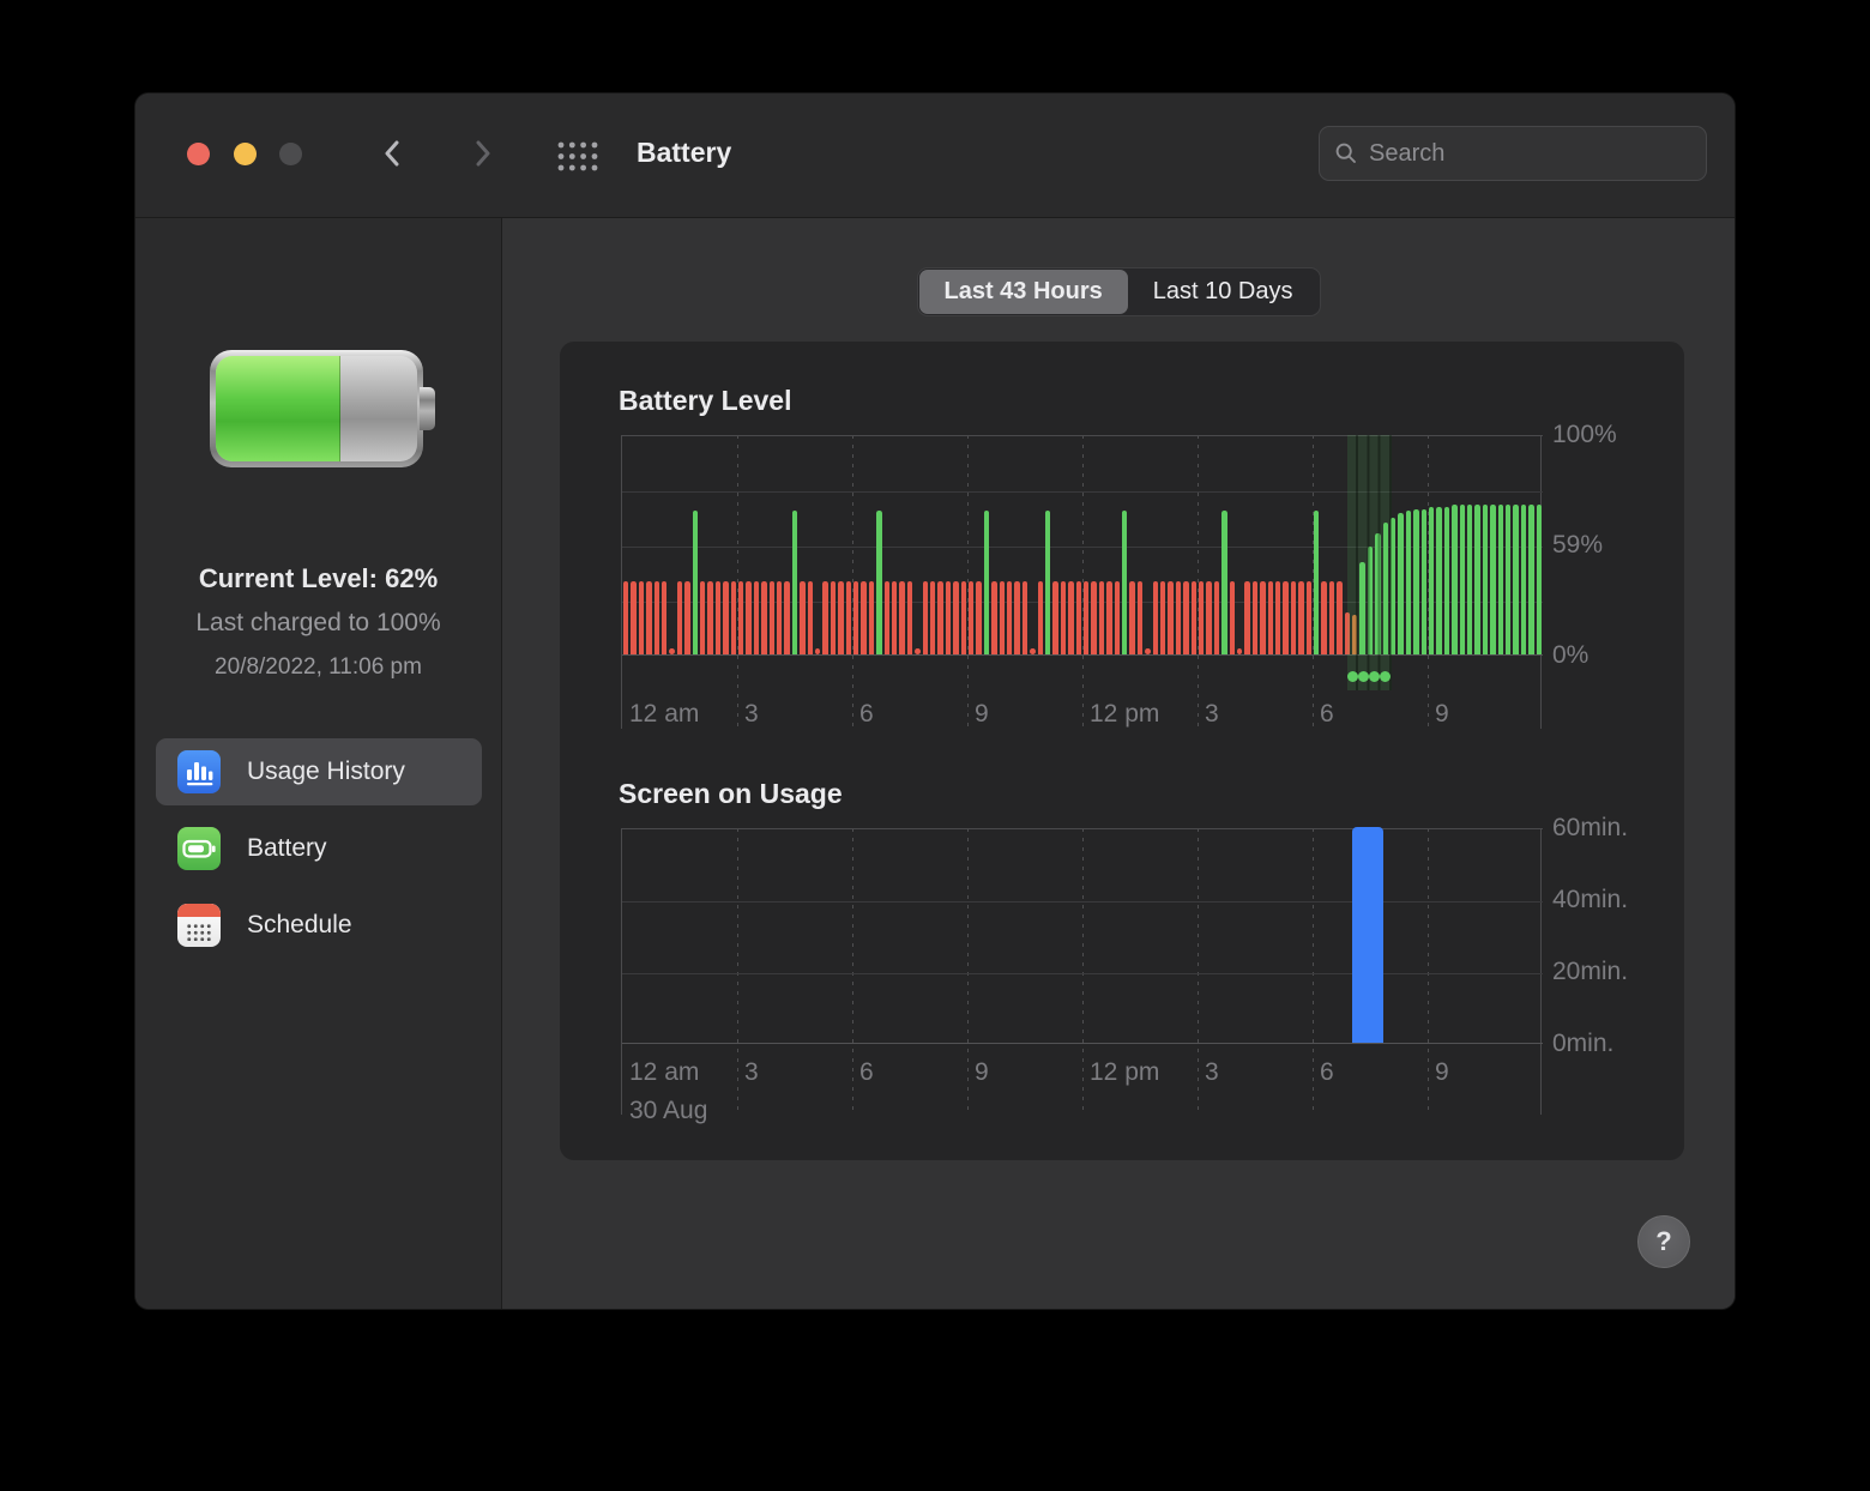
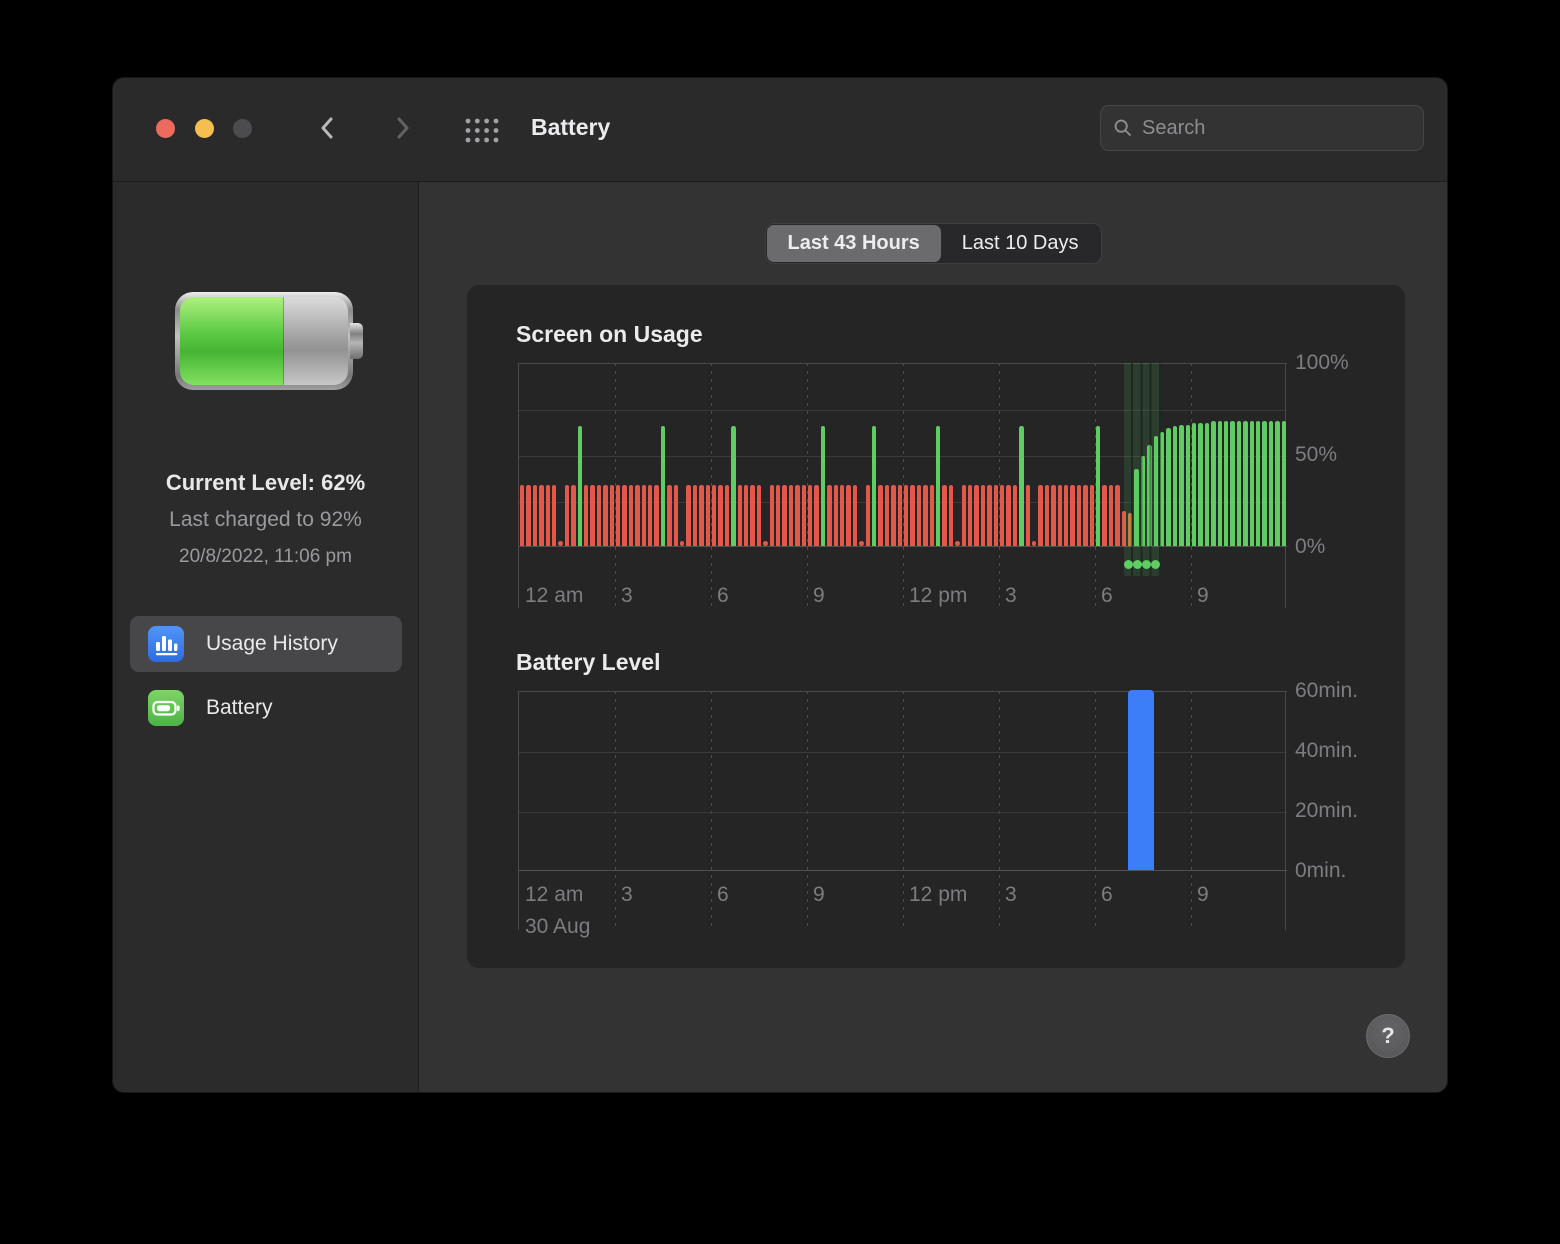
  Battery
  Search
  Current Level: 62%
- Last charged to 100%
+ Last charged to 92%
  20/8/2022, 11:06 pm
  Usage History
  Battery
- Schedule
  Last 43 Hours
  Last 10 Days
- Battery Level
+ Screen on Usage
  12 am
  3
  6
  9
  12 pm
  3
  6
  9
  100%
- 59%
+ 50%
  0%
- Screen on Usage
+ Battery Level
  30 Aug
  12 am
  3
  6
  9
  12 pm
  3
  6
  9
  60min.
  40min.
  20min.
  0min.
  ?
